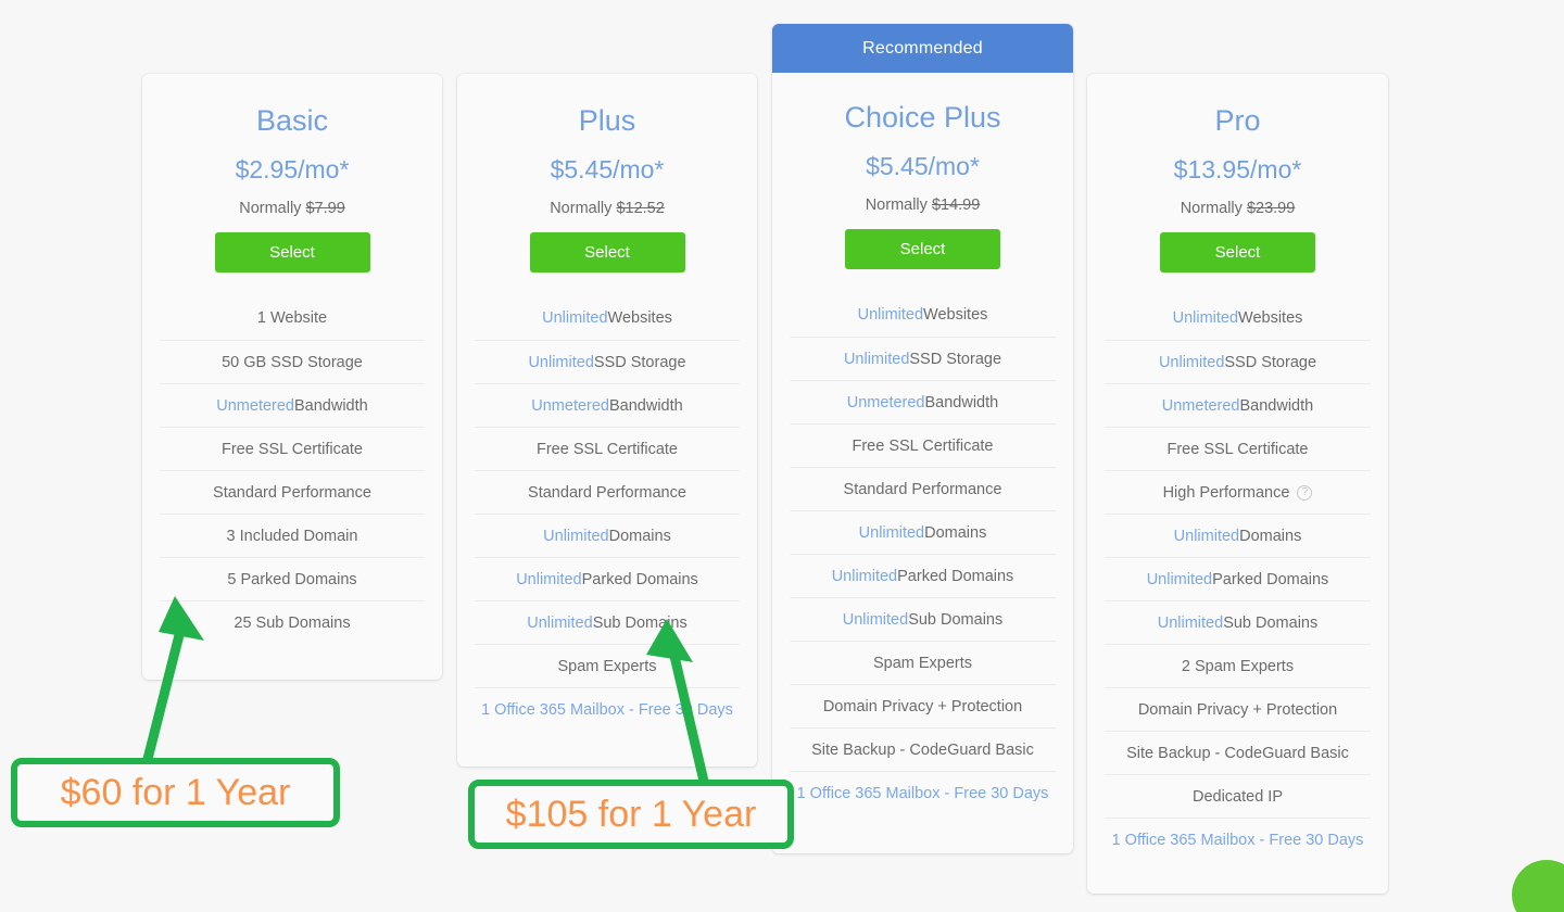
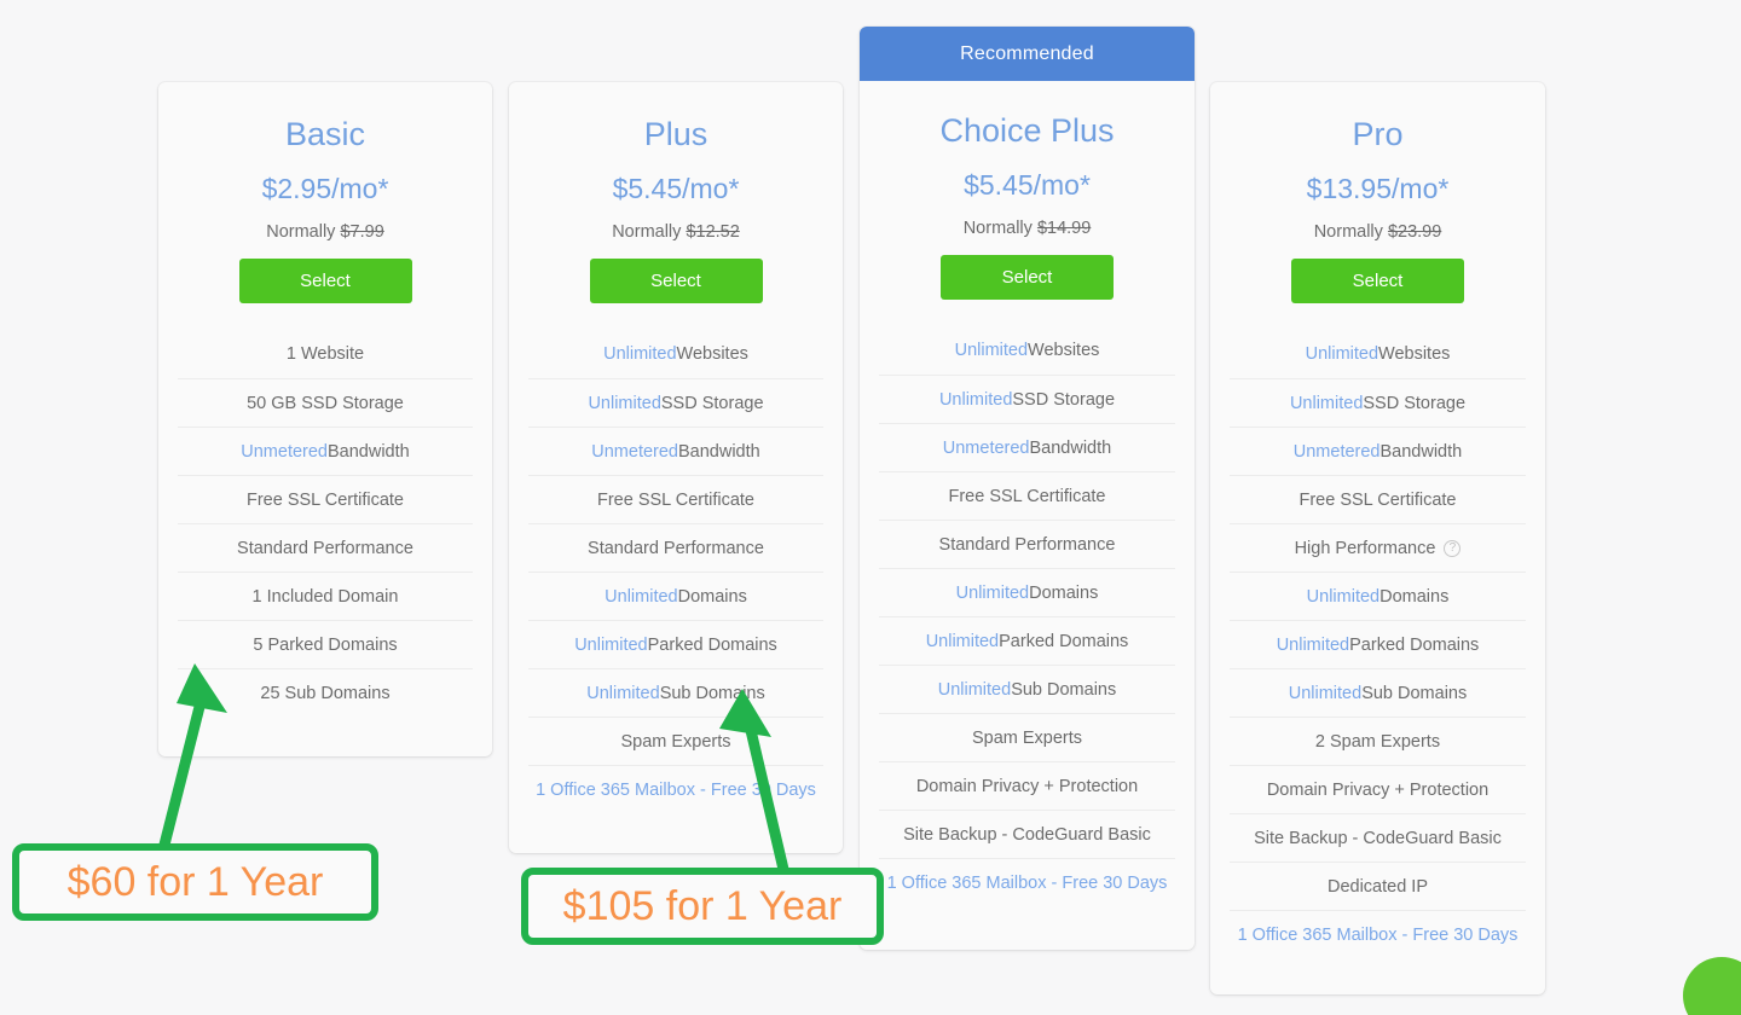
  Basic
  $2.95/mo*
  Normally $7.99
  Select
  1 Website
  50 GB SSD Storage
  Unmetered
  Bandwidth
  Free SSL Certificate
  Standard Performance
- 3 Included Domain
+ 1 Included Domain
  5 Parked Domains
  25 Sub Domains
  Plus
  $5.45/mo*
  Normally $12.52
  Select
  Unlimited
  Websites
  Unlimited
  SSD Storage
  Unmetered
  Bandwidth
  Free SSL Certificate
  Standard Performance
  Unlimited
  Domains
  Unlimited
  Parked Domains
  Unlimited
  Sub Domans
  Spam Experts
  1 Office 365 Mailbox - Free 3 Days
  Recommended
  Choice Plus
  $5.45/mo*
  Normally $14.99
  Select
  Unlimited
  Websites
  Unlimited
  SSD Storage
  Unmetered
  Bandwidth
  Free SSL Certificate
  Standard Performance
  Unlimited
  Domains
  Unlimited
  Parked Domains
  Unlimited
  Sub Domains
  Spam Experts
  Domain Privacy + Protection
  Site Backup - CodeGuard Basic
  1 Office 365 Mailbox - Free 30 Days
  Pro
  $13.95/mo*
  Normally $23.99
  Select
  Unlimited
  Websites
  Unlimited
  SSD Storage
  Unmetered
  Bandwidth
  Free SSL Certificate
  High Performance
  ?
  Unlimited
  Domains
  Unlimited
  Parked Domains
  Unlimited
  Sub Domains
  2 Spam Experts
  Domain Privacy + Protection
  Site Backup - CodeGuard Basic
  Dedicated IP
  1 Office 365 Mailbox - Free 30 Days
  $60 for 1 Year
  $105 for 1 Year
